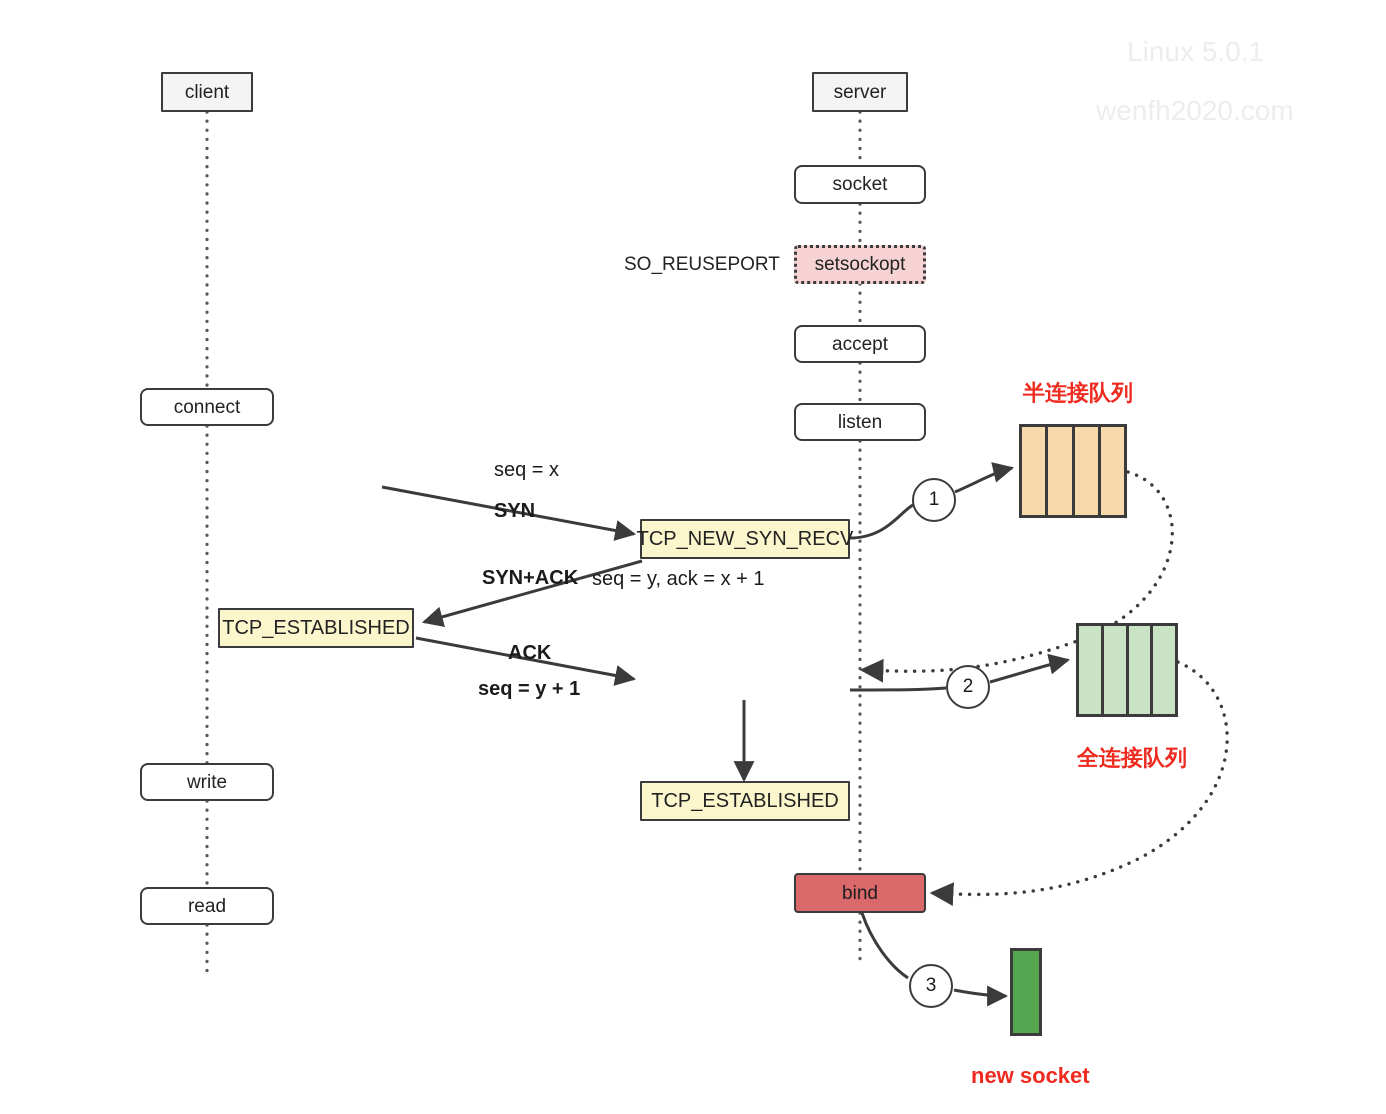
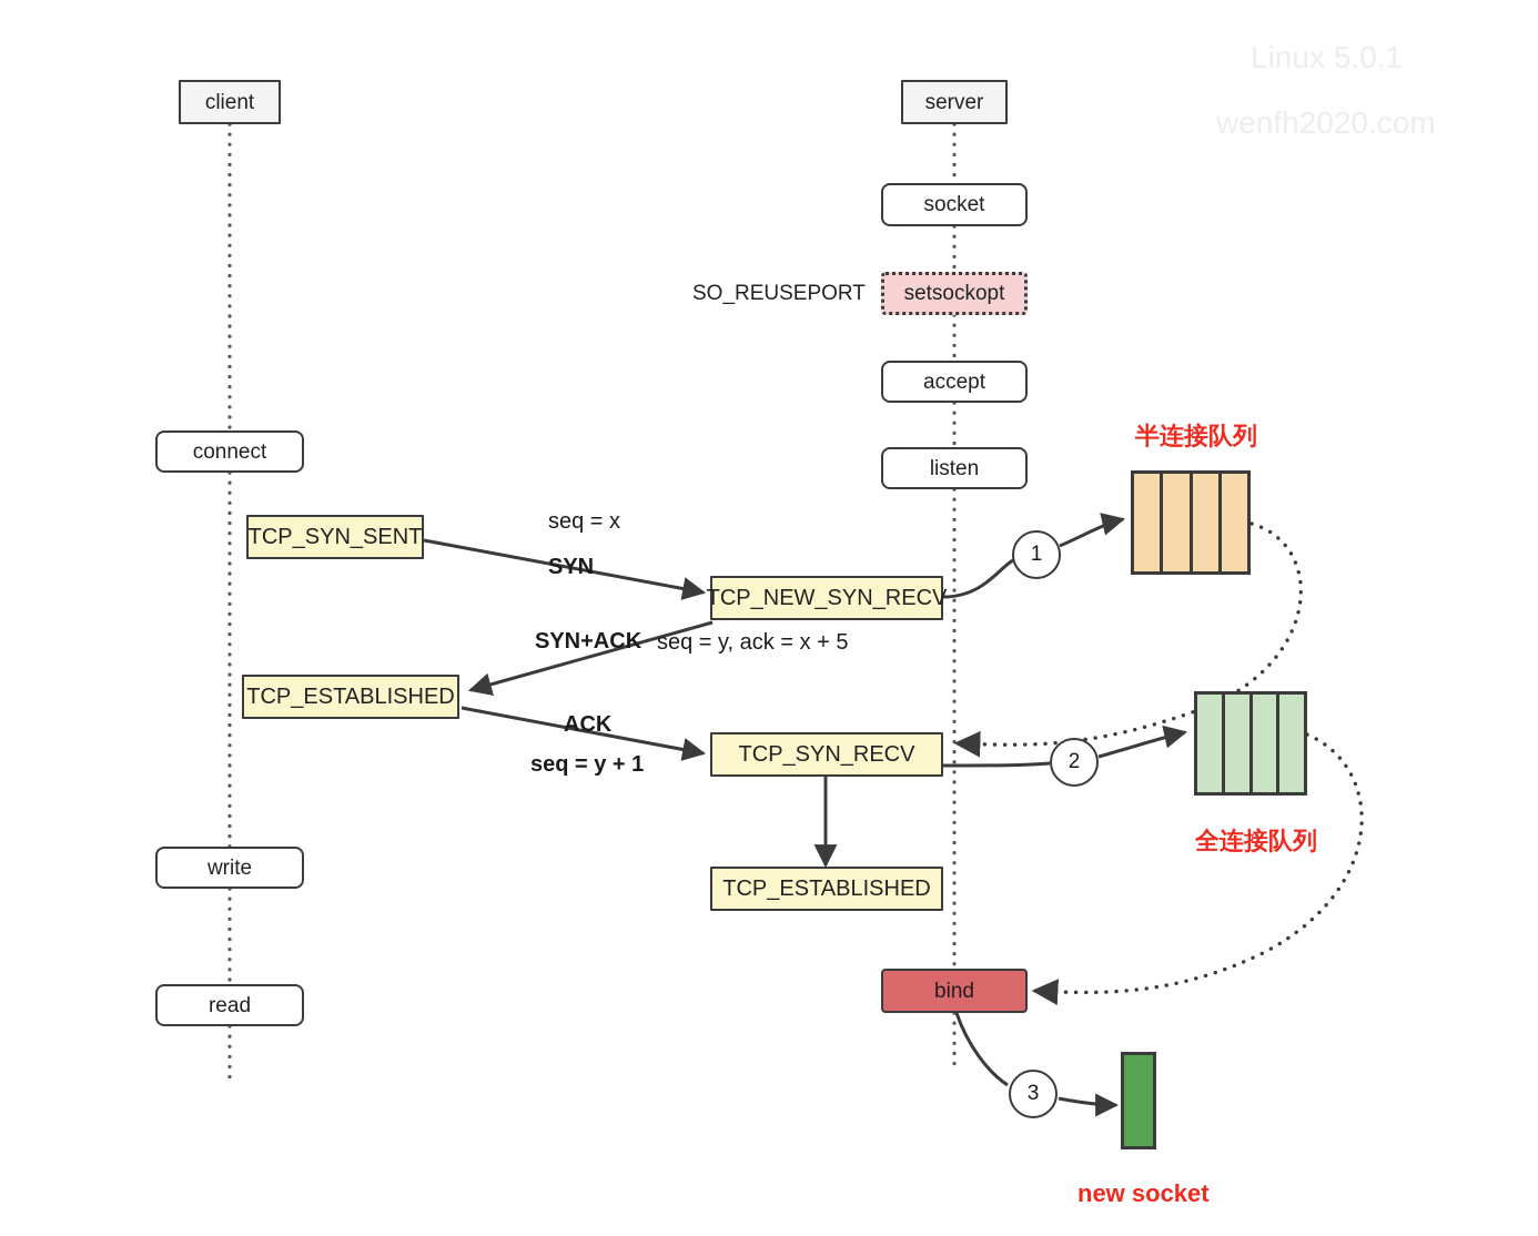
  client
  connect
  write
  read
  server
  socket
  setsockopt
  SO_REUSEPORT
  accept
  listen
  bind
+ TCP_SYN_SENT
  TCP_ESTABLISHED
  TCP_NEW_SYN_RECV
+ TCP_SYN_RECV
  TCP_ESTABLISHED
  seq = x
  SYN
  SYN+ACK
- seq = y, ack = x + 1
+ seq = y, ack = x + 5
  ACK
  seq = y + 1
  半连接队列
  全连接队列
  new socket
  1
  2
  3
